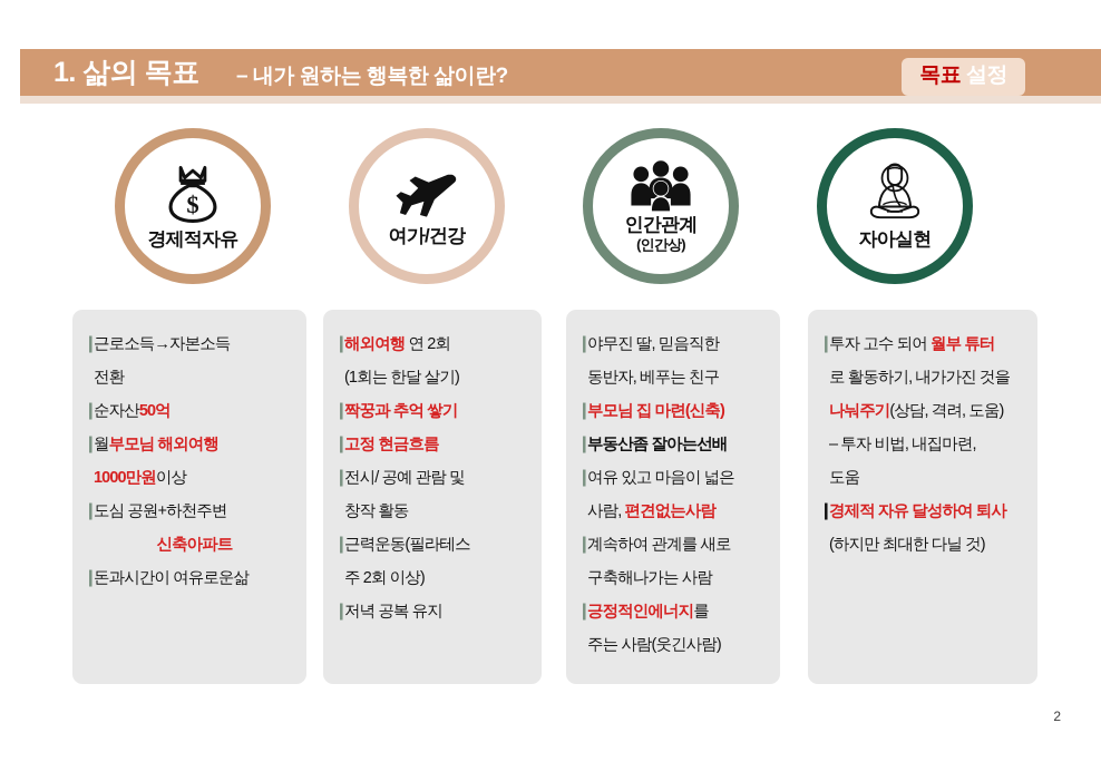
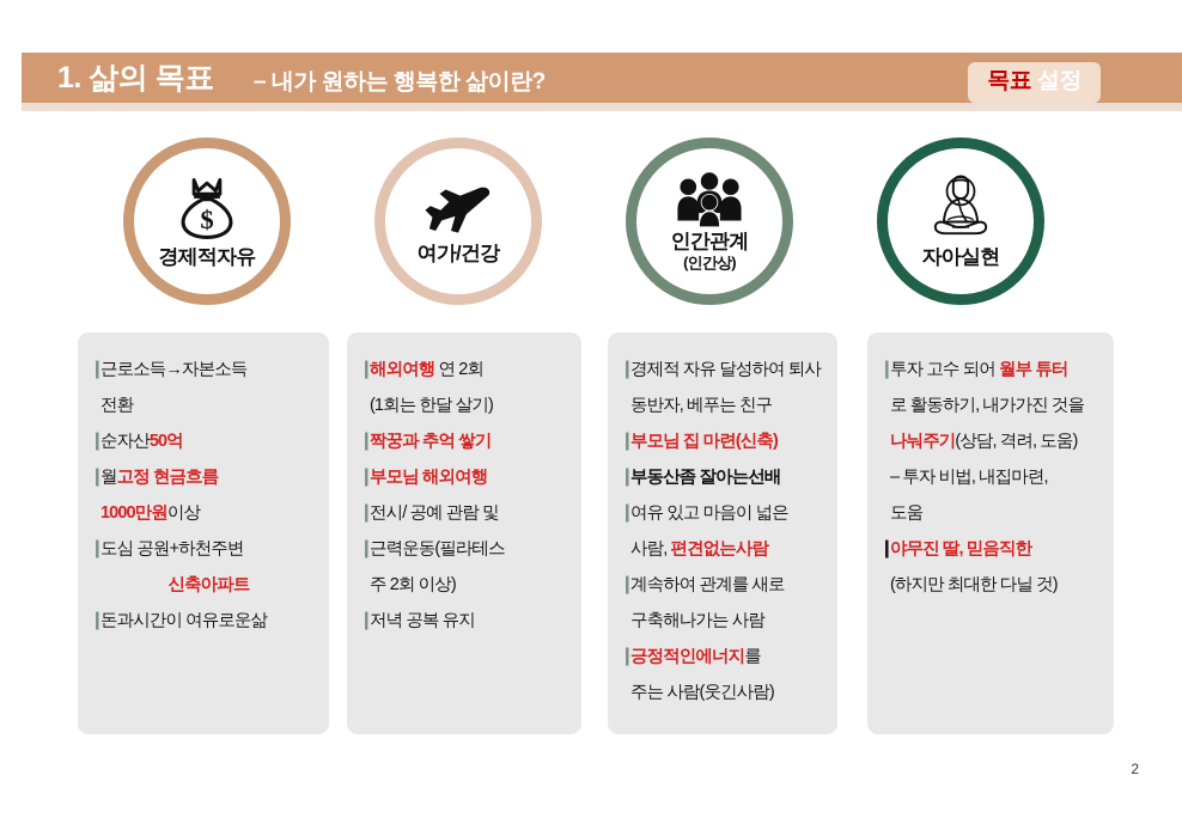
  1. 삶의 목표
  – 내가 원하는 행복한 삶이란?
  목표 설정
  $
  경제적자유
  여가/건강
  인간관계
  (인간상)
  자아실현
  ❙
  근로소득→자본소득
  전환
  ❙
  순자산50억
  ❙
- 월부모님 해외여행
+ 월고정 현금흐름
  1000만원이상
  ❙
  도심 공원+하천주변
  신축아파트
  ❙
  돈과시간이 여유로운삶
  ❙
  해외여행 연 2회
  (1회는 한달 살기)
  ❙
  짝꿍과 추억 쌓기
  ❙
- 고정 현금흐름
+ 부모님 해외여행
  ❙
  전시/ 공예 관람 및
- 창작 활동
  ❙
  근력운동(필라테스
  주 2회 이상)
  ❙
  저녁 공복 유지
  ❙
- 야무진 딸, 믿음직한
+ 경제적 자유 달성하여 퇴사
  동반자, 베푸는 친구
  ❙
  부모님 집 마련(신축)
  ❙
  부동산좀 잘아는선배
  ❙
  여유 있고 마음이 넓은
  사람, 편견없는사람
  ❙
  계속하여 관계를 새로
  구축해나가는 사람
  ❙
  긍정적인에너지를
  주는 사람(웃긴사람)
  ❙
  투자 고수 되어 월부 튜터
  로 활동하기, 내가가진 것을
  나눠주기(상담, 격려, 도움)
  – 투자 비법, 내집마련,
  도움
  ❙
- 경제적 자유 달성하여 퇴사
+ 야무진 딸, 믿음직한
  (하지만 최대한 다닐 것)
  2
